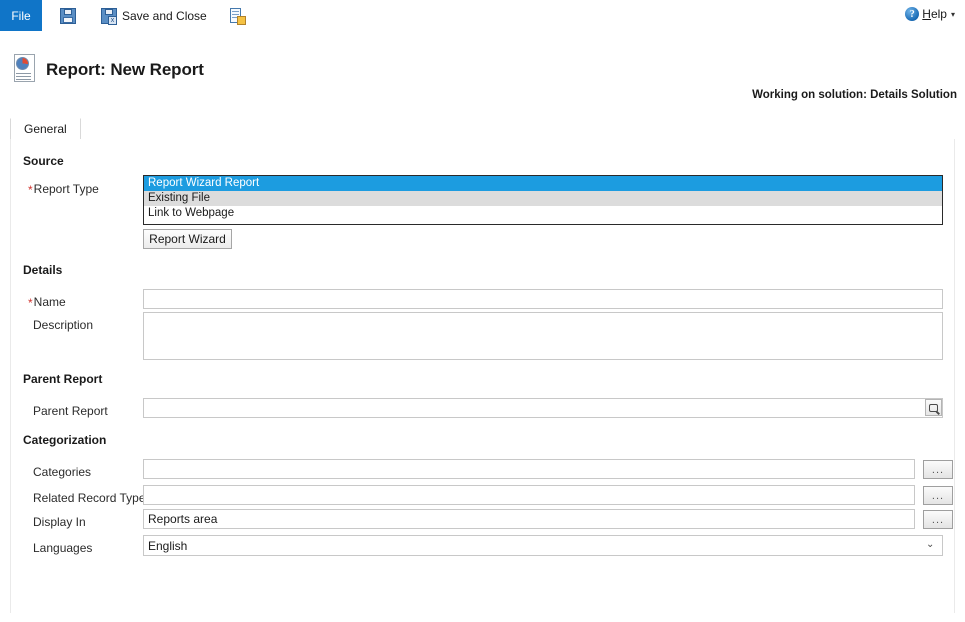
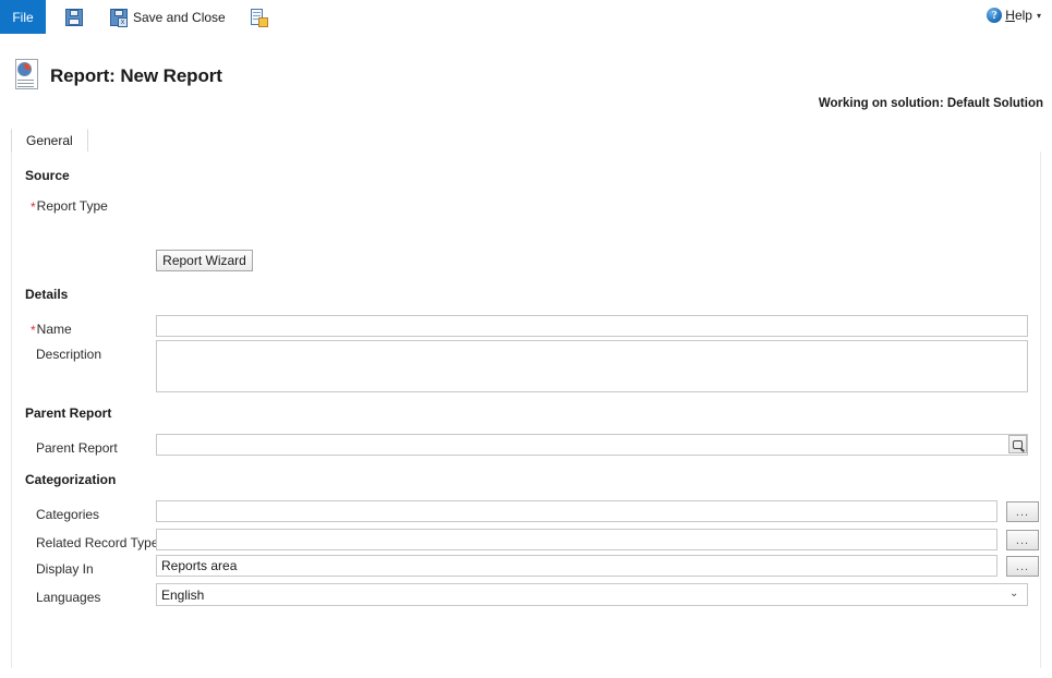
  File
  Save and Close
  ?
  Help
  ▾
  Report: New Report
- Working on solution: Details Solution
+ Working on solution: Default Solution
  General
  Source
  *Report Type
- Report Wizard Report
- Existing File
- Link to Webpage
  Report Wizard
  Details
  *Name
  Description
  Parent Report
  Parent Report
  Categorization
  Categories
  ...
  Related Record Typ
  ...
  Display In
  Reports area
  ...
  Languages
  English
  ⌄
